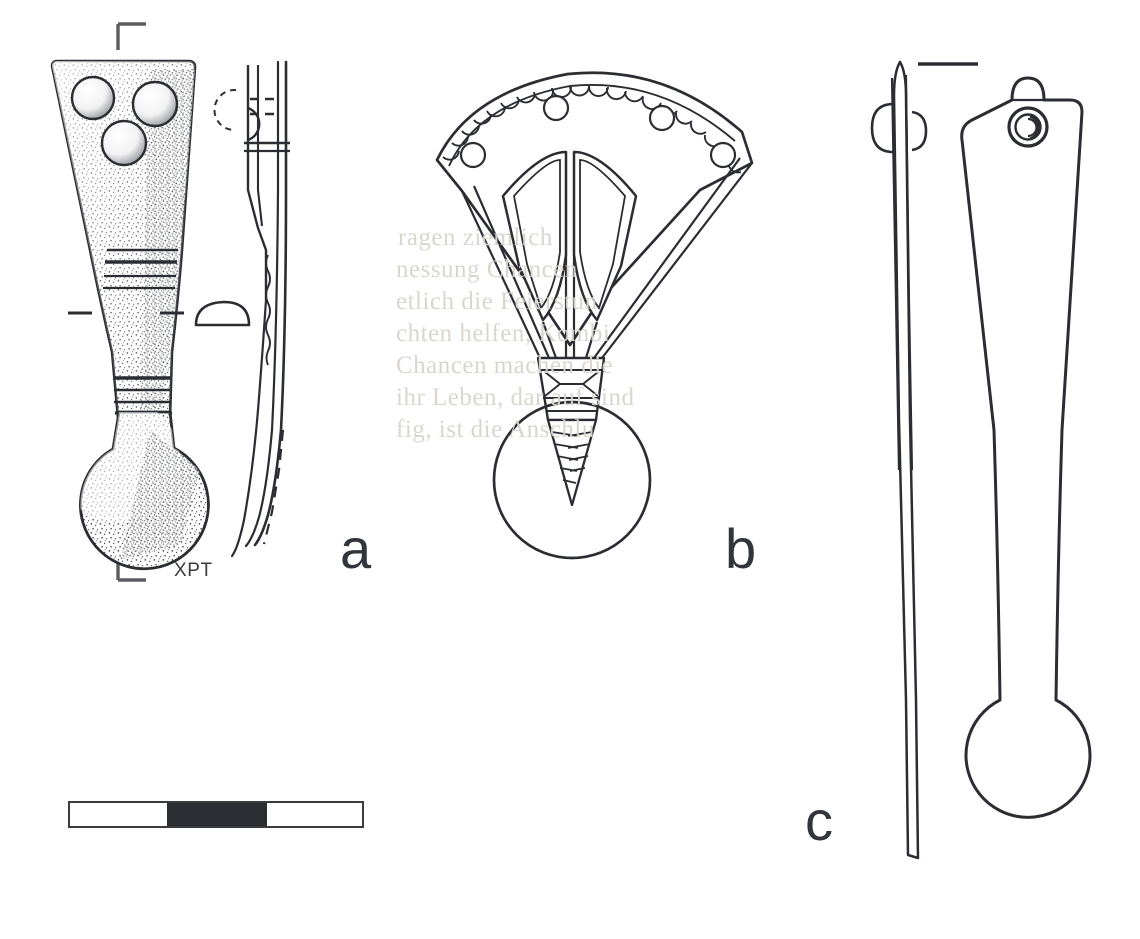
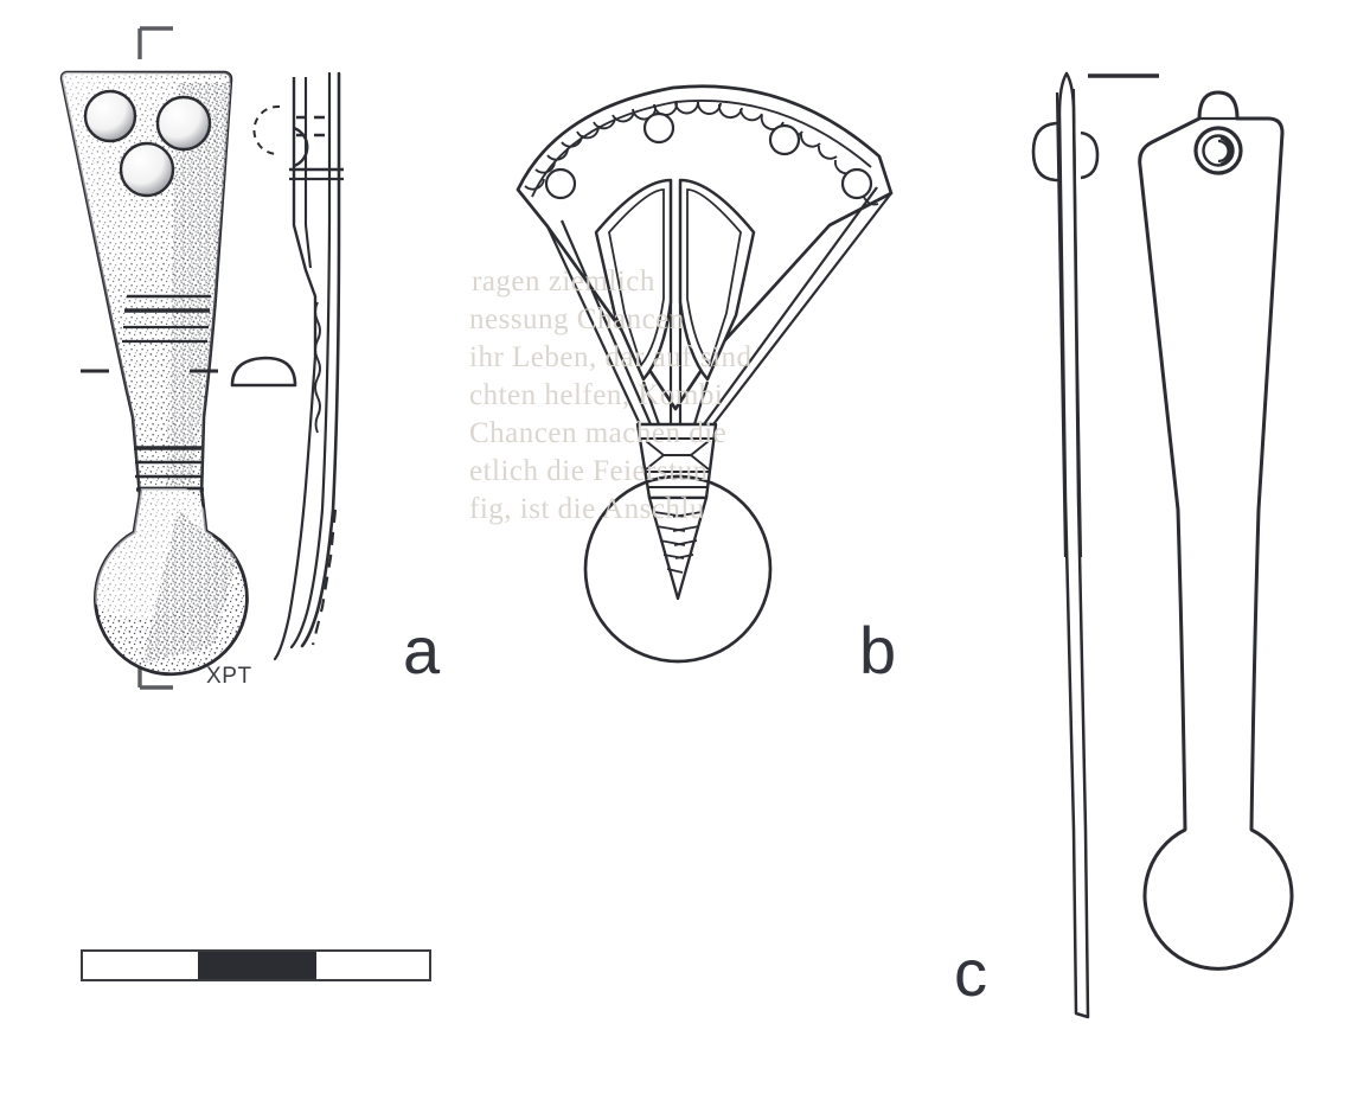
  ragen ziemlich
  nessung Chancen
- etlich die Feierstun
+ ihr Leben, dar auf sind
  chten helfen, Kombi
  Chancen machen die
- ihr Leben, dar auf sind
+ etlich die Feierstun
  fig, ist die Anschlu
  a
  b
  c
  XPT
